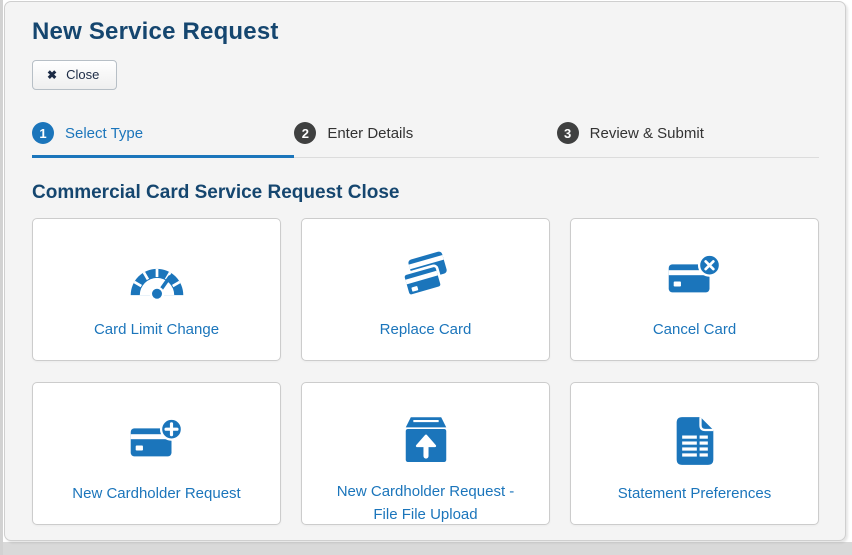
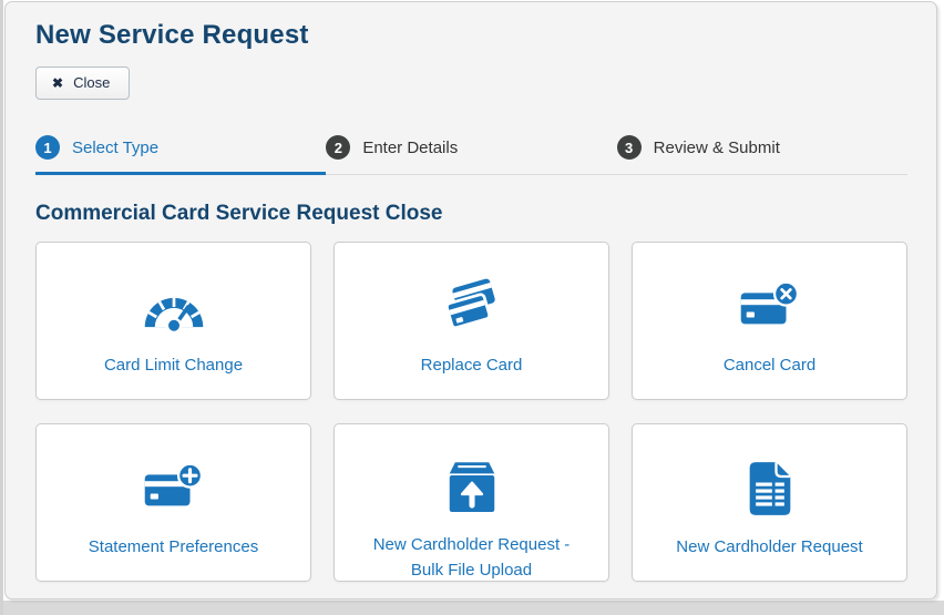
  New Service Request
  ✖
  Close
  1
  Select Type
  2
  Enter Details
  3
  Review & Submit
  Commercial Card Service Request Close
  Card Limit Change
  Replace Card
  Cancel Card
- New Cardholder Request
+ Statement Preferences
- New Cardholder Request - File File Upload
+ New Cardholder Request - Bulk File Upload
- Statement Preferences
+ New Cardholder Request
